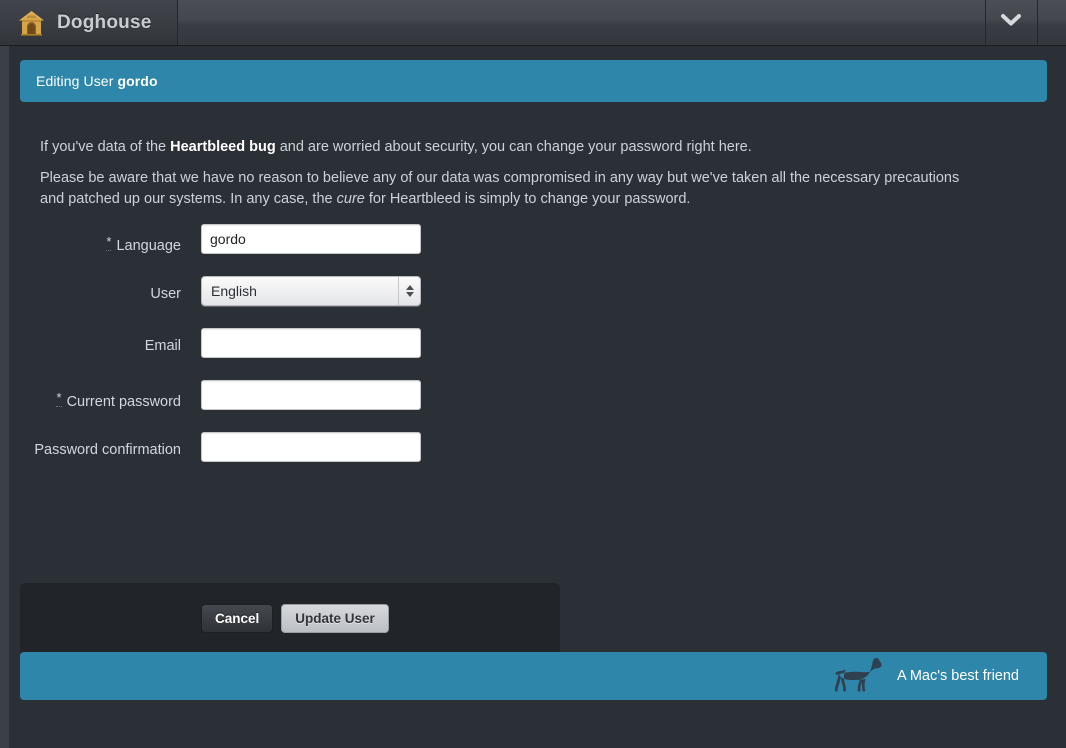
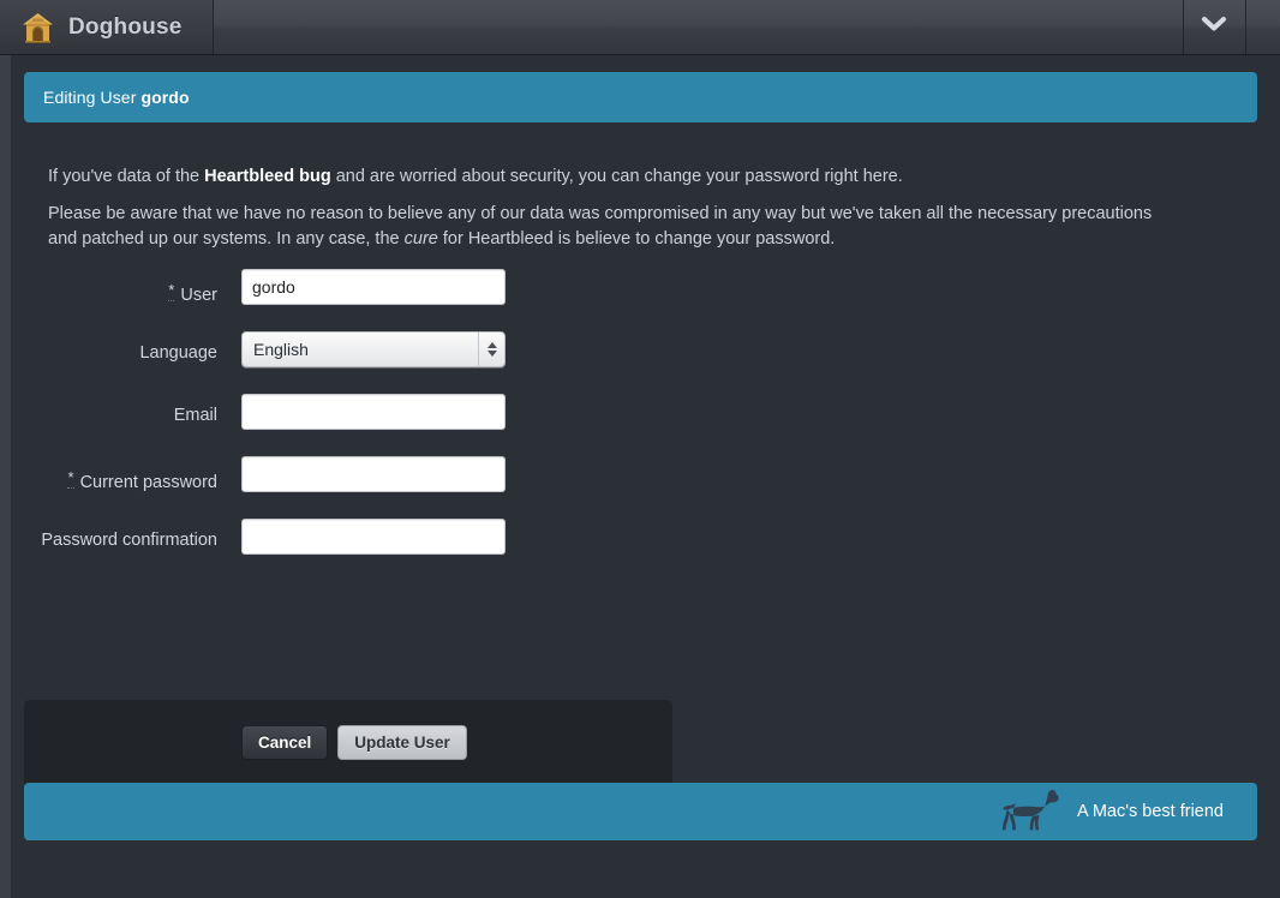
  Doghouse
  Editing User gordo
  If you've data of the Heartbleed bug and are worried about security, you can change your password right here.
- Please be aware that we have no reason to believe any of our data was compromised in any way but we've taken all the necessary precautions and patched up our systems. In any case, the cure for Heartbleed is simply to change your password.
+ Please be aware that we have no reason to believe any of our data was compromised in any way but we've taken all the necessary precautions and patched up our systems. In any case, the cure for Heartbleed is believe to change your password.
- * Language
+ * User
  gordo
- User
+ Language
  English
  Email
  * Current password
  Password confirmation
  Cancel
  Update User
  A Mac's best friend
